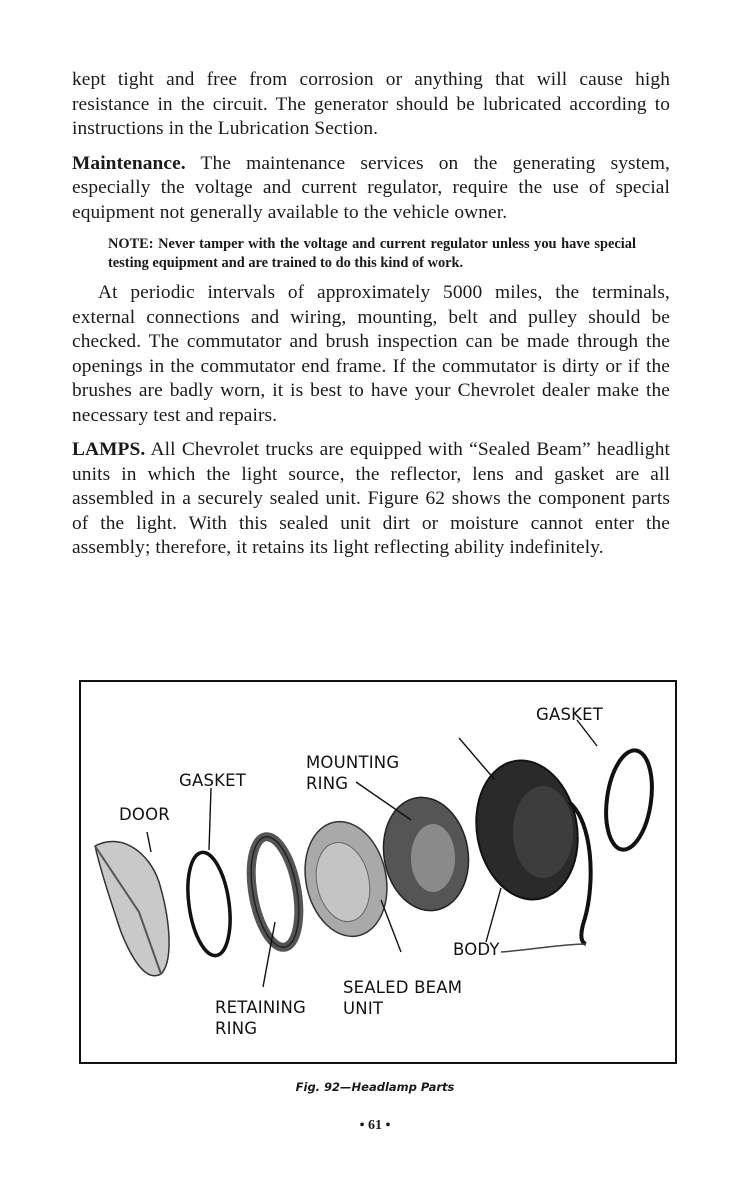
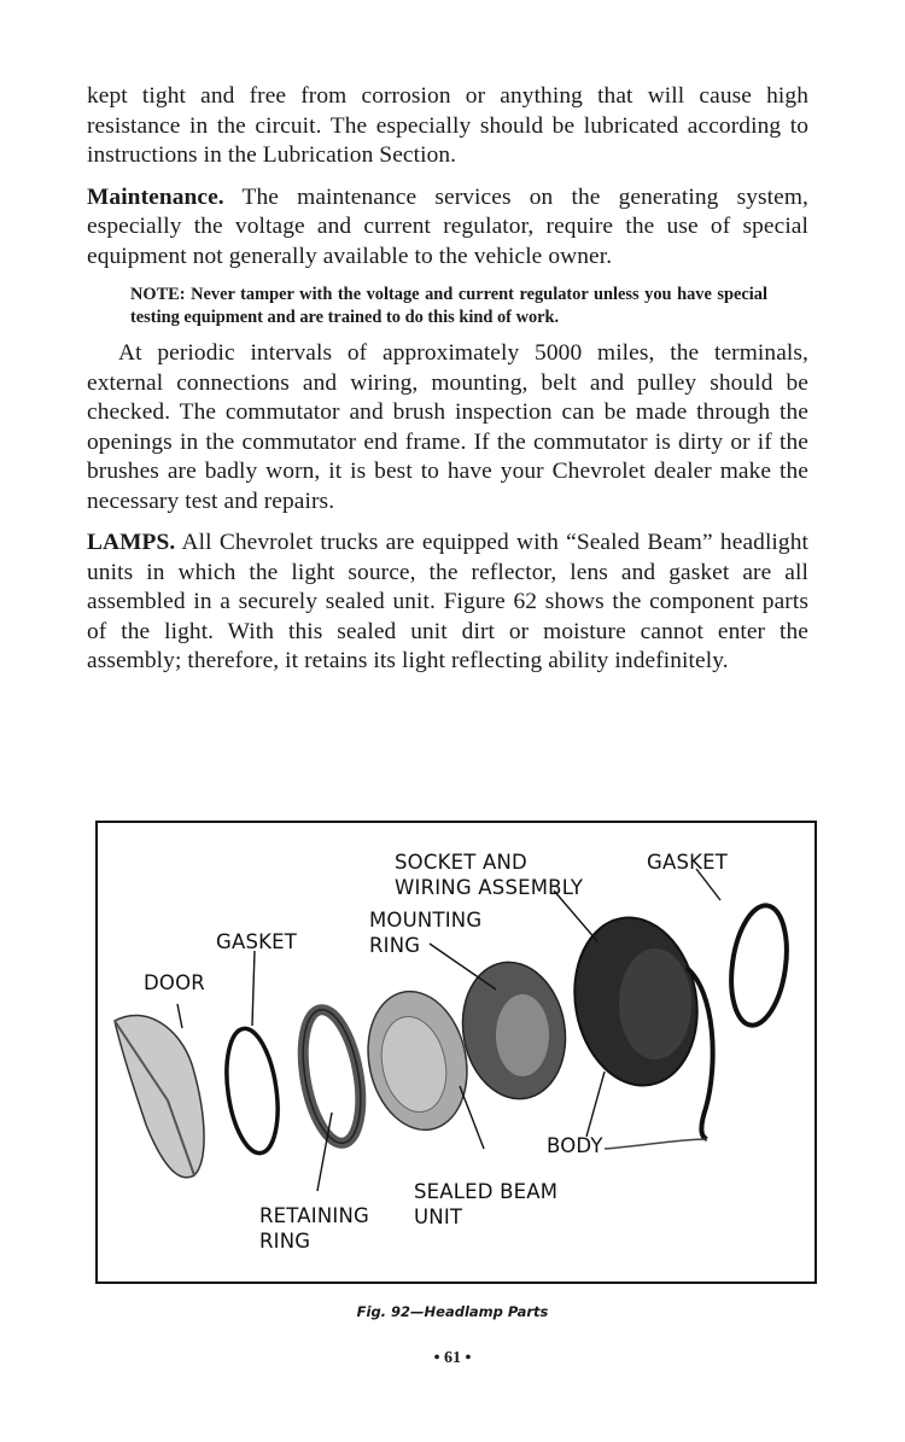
- kept tight and free from corrosion or anything that will cause high resistance in the circuit. The generator should be lubricated according to instructions in the Lubrication Section.
+ kept tight and free from corrosion or anything that will cause high resistance in the circuit. The especially should be lubricated according to instructions in the Lubrication Section.
  Maintenance. The maintenance services on the generating system, especially the voltage and current regulator, require the use of special equipment not generally available to the vehicle owner.
  NOTE: Never tamper with the voltage and current regulator unless you have special testing equipment and are trained to do this kind of work.
  At periodic intervals of approximately 5000 miles, the terminals, external connections and wiring, mounting, belt and pulley should be checked. The commutator and brush inspection can be made through the openings in the commutator end frame. If the commutator is dirty or if the brushes are badly worn, it is best to have your Chevrolet dealer make the necessary test and repairs.
  LAMPS. All Chevrolet trucks are equipped with “Sealed Beam” headlight units in which the light source, the reflector, lens and gasket are all assembled in a securely sealed unit. Figure 62 shows the component parts of the light. With this sealed unit dirt or moisture cannot enter the assembly; therefore, it retains its light reflecting ability indefinitely.
+ SOCKET AND
+ WIRING ASSEMBLY
  GASKET
  MOUNTING
  RING
  GASKET
  DOOR
  BODY
  SEALED BEAM
  UNIT
  RETAINING
  RING
  Fig. 92—Headlamp Parts
  • 61 •
